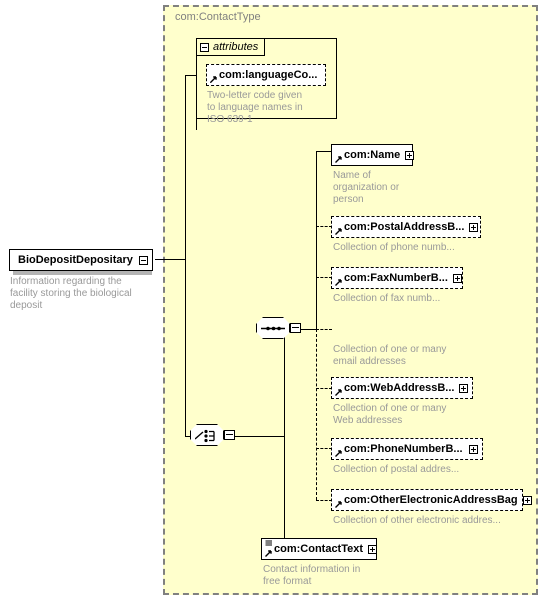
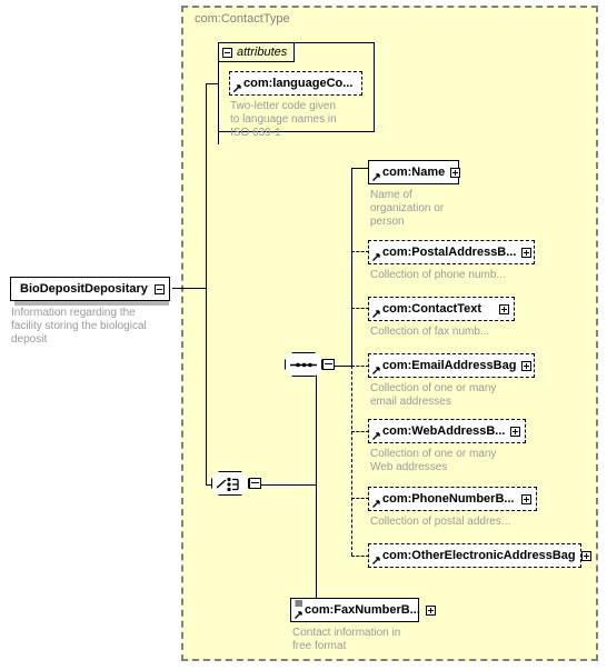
  com:ContactType
  BioDepositDepositary
  Information regarding the
  facility storing the biological
  deposit
  attributes
  com:languageCo...
  Two-letter code given
  to language names in
  ISO 639-1
  com:Name
  Name of
  organization or
  person
  com:PostalAddressB...
  Collection of phone numb...
- com:FaxNumberB...
+ com:ContactText
  Collection of fax numb...
+ com:EmailAddressBag
  Collection of one or many
  email addresses
  com:WebAddressB...
  Collection of one or many
  Web addresses
  com:PhoneNumberB...
  Collection of postal addres...
  com:OtherElectronicAddressBag
- Collection of other electronic addres...
- com:ContactText
+ com:FaxNumberB...
  Contact information in
  free format
